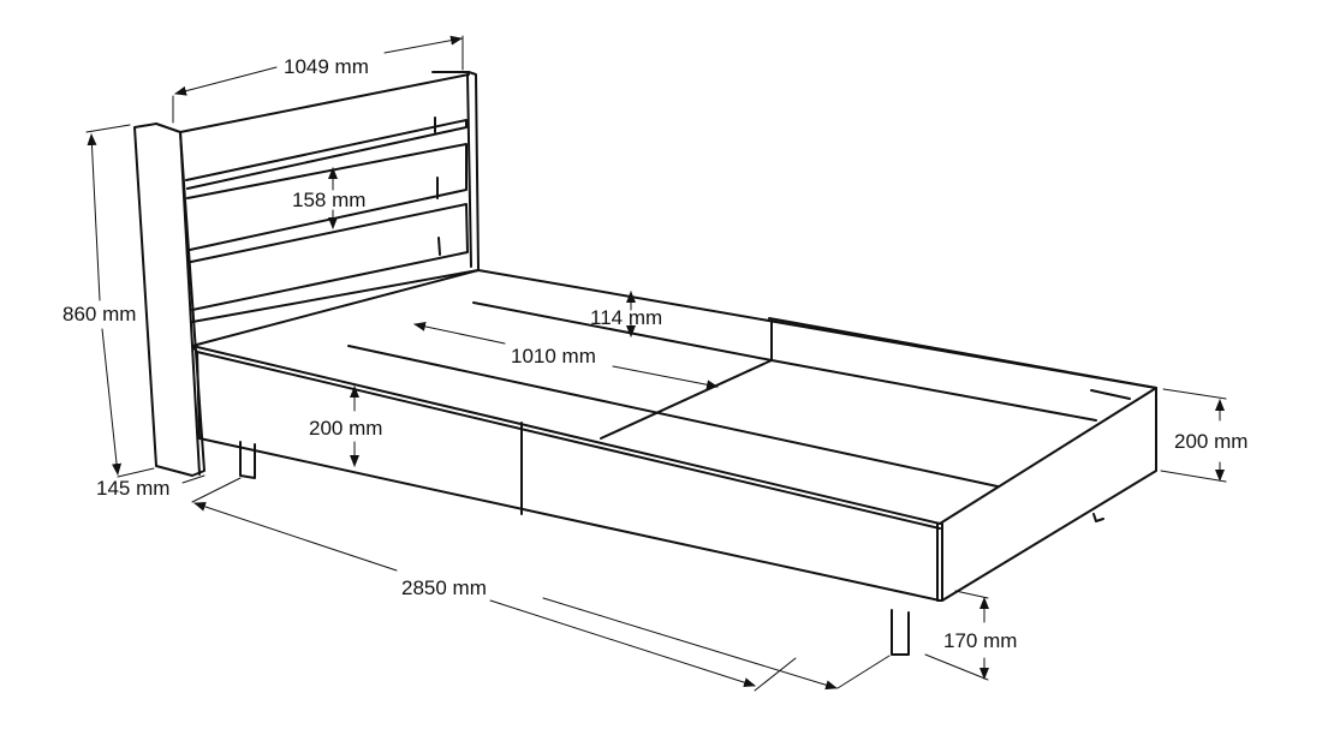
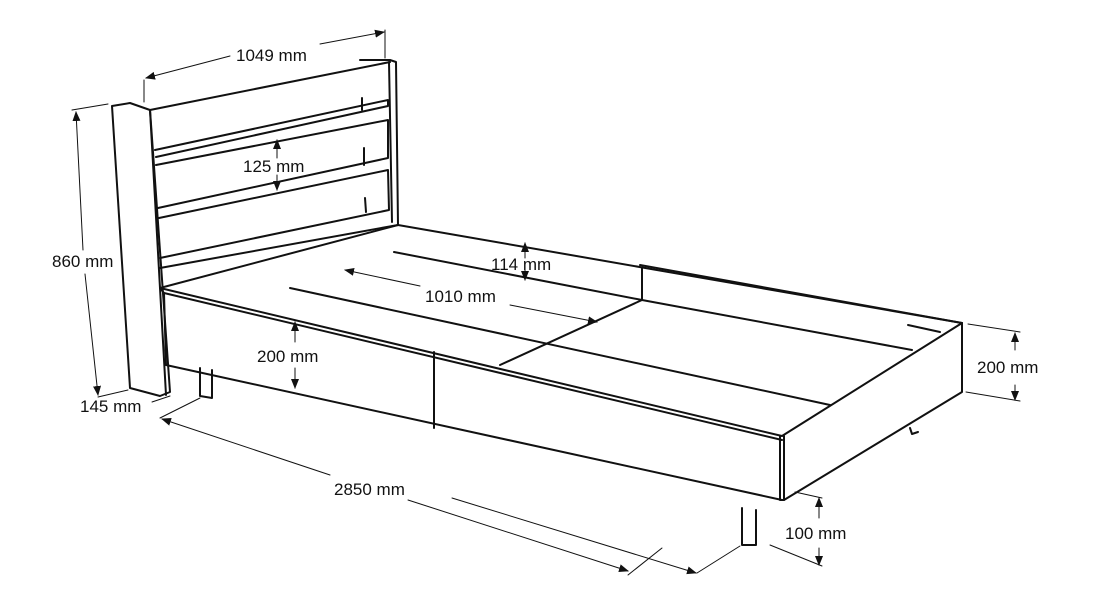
  1049 mm
- 158 mm
+ 125 mm
  860 mm
  145 mm
  200 mm
  114 mm
  1010 mm
  2850 mm
  200 mm
- 170 mm
+ 100 mm
